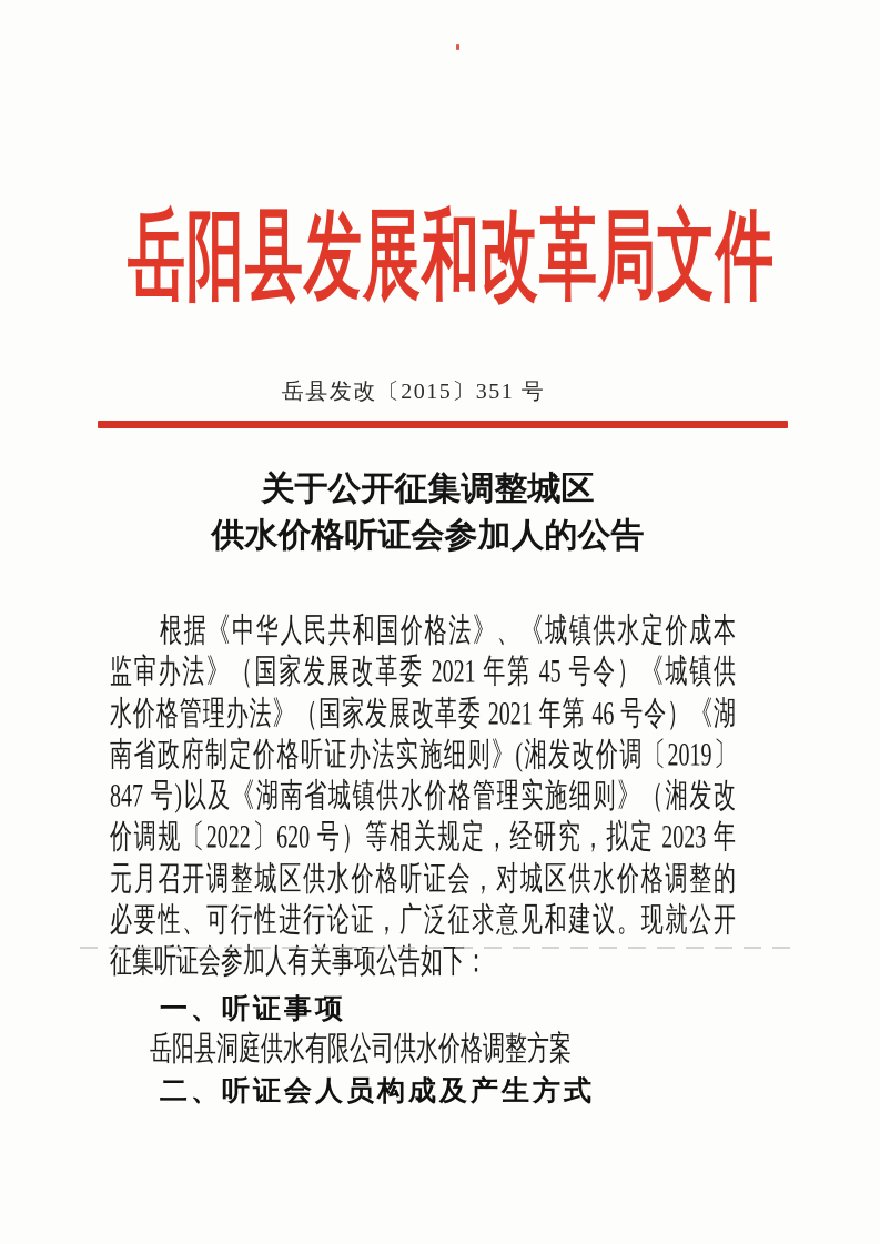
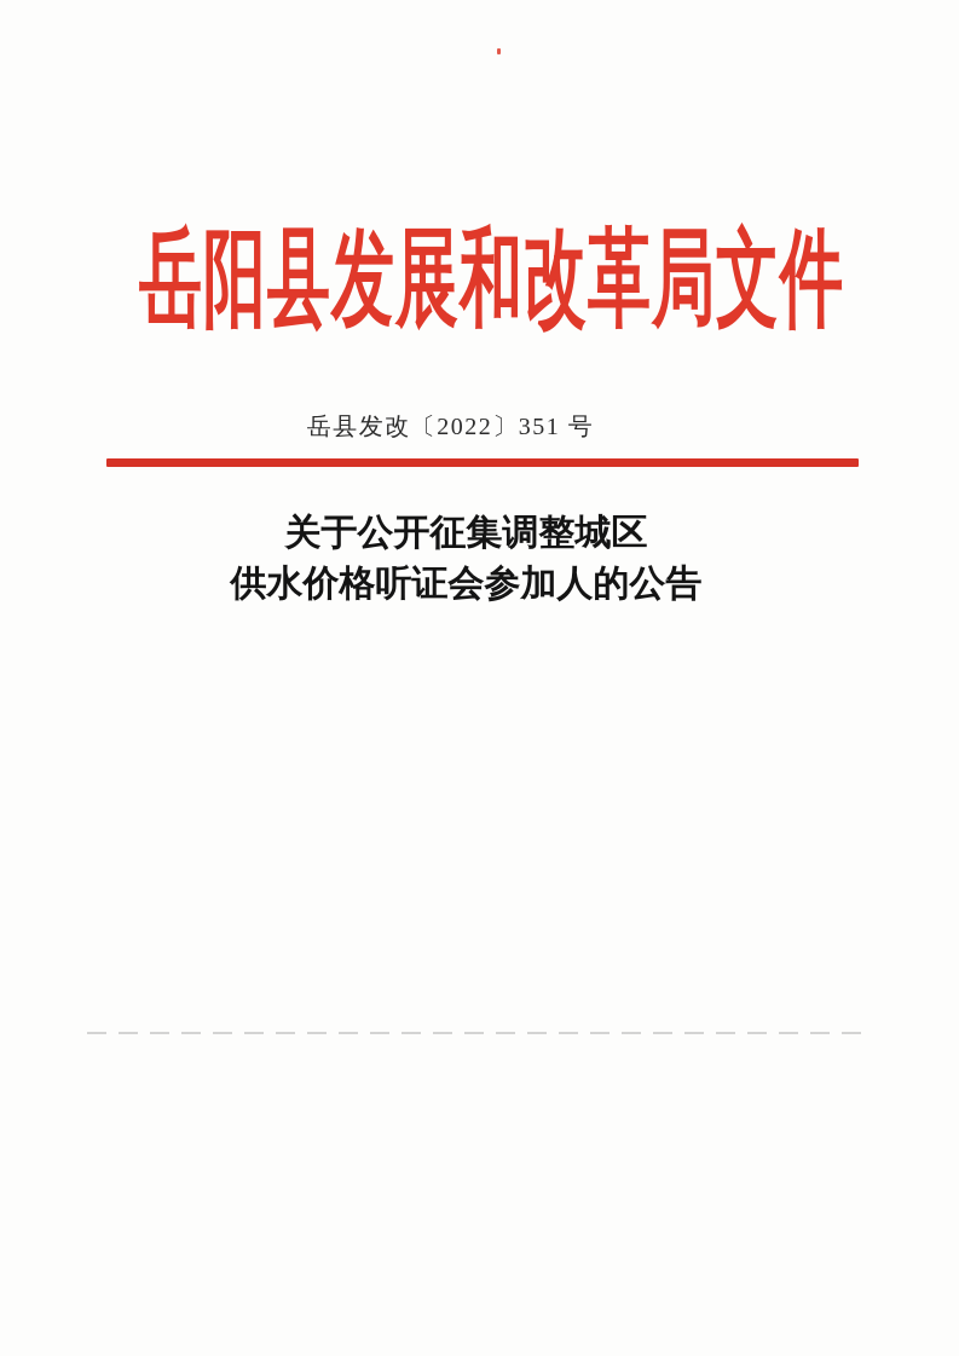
  岳阳县发展和改革局文件
- 岳县发改〔2015〕351 号
+ 岳县发改〔2022〕351 号
  关于公开征集调整城区
  供水价格听证会参加人的公告
- 根据《中华人民共和国价格法》、《城镇供水定价成本
- 监审办法》（国家发展改革委 2021 年第 45 号令）《城镇供
- 水价格管理办法》（国家发展改革委 2021 年第 46 号令）《湖
- 南省政府制定价格听证办法实施细则》(湘发改价调〔2019〕
- 847 号)以及《湖南省城镇供水价格管理实施细则》（湘发改
- 价调规〔2022〕620 号）等相关规定，经研究，拟定 2023 年
- 元月召开调整城区供水价格听证会，对城区供水价格调整的
- 必要性、可行性进行论证，广泛征求意见和建议。现就公开
- 征集听证会参加人有关事项公告如下：
- 一、听证事项
- 岳阳县洞庭供水有限公司供水价格调整方案
- 二、听证会人员构成及产生方式
